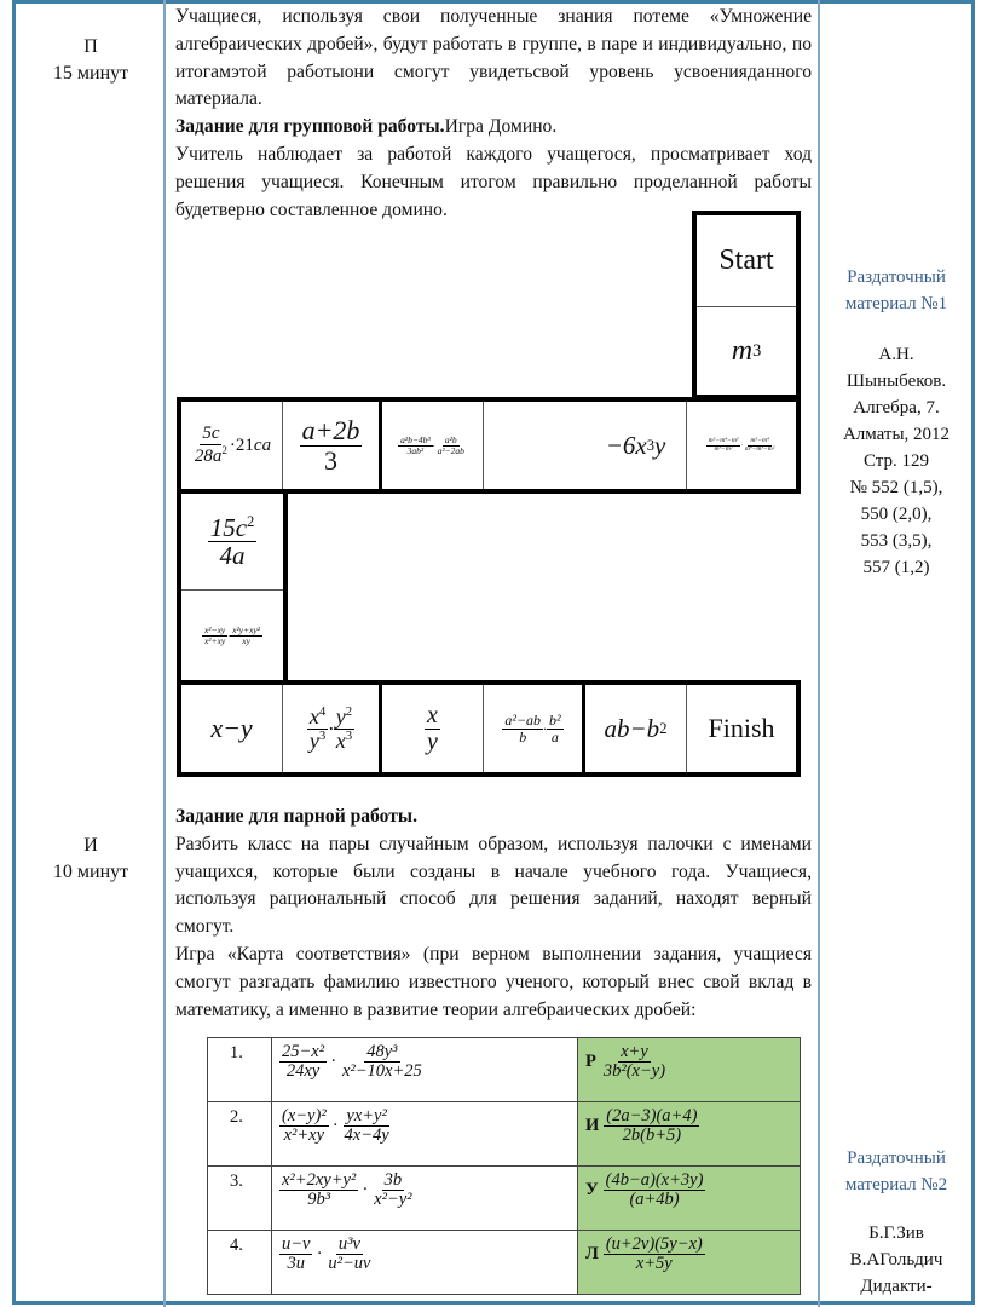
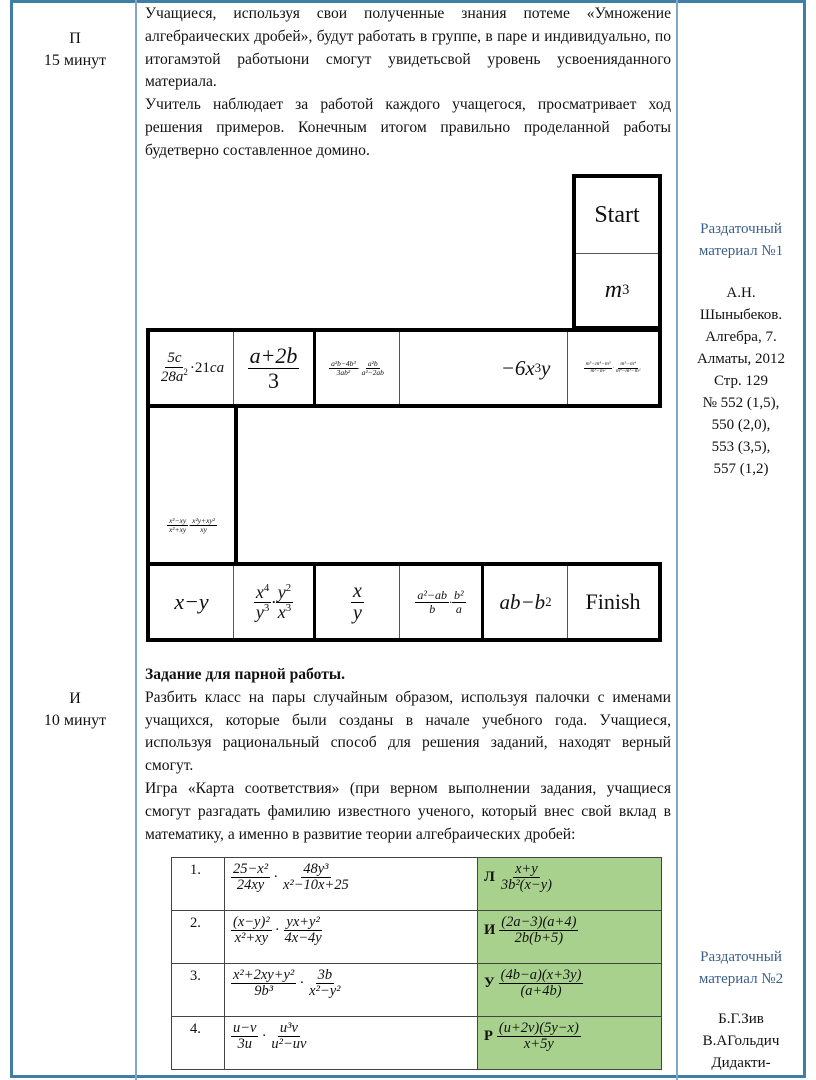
  П
  15 минут
  И
  10 минут
  Учащиеся, используя свои полученные знания потеме «Умножение алгебраических дробей», будут работать в группе, в паре и индивидуально, по итогамэтой работыони смогут увидетьсвой уровень усвоенияданного материала.
- Задание для групповой работы.Игра Домино.
- Учитель наблюдает за работой каждого учащегося, просматривает ход решения учащиеся. Конечным итогом правильно проделанной работы будетверно составленное домино.
+ Учитель наблюдает за работой каждого учащегося, просматривает ход решения примеров. Конечным итогом правильно проделанной работы будетверно составленное домино.
  Start
  m
  3
  5c
  28a2
  ·21
  ca
  a+2b
  3
  a²b−4b³
  3ab²
  ·
  a²b
  a²−2ab
  −6x
  3
  y
- 15c2
- 4a
  x²−xy
  x²+xy
  ·
  x²y+xy²
  xy
  x−y
  x4
  y3
  ·
  y2
  x3
  x
  y
  a²−ab
  b
  ·
  b²
  a
  ab−b
  2
  Finish
  Задание для парной работы.
  Разбить класс на пары случайным образом, используя палочки с именами учащихся, которые были созданы в начале учебного года. Учащиеся, используя рациональный способ для решения заданий, находят верный смогут.
  Игра «Карта соответствия» (при верном выполнении задания, учащиеся смогут разгадать фамилию известного ученого, который внес свой вклад в математику, а именно в развитие теории алгебраических дробей:
- 1.	25−x²24xy · 48y³x²−10x+25	Рx+y3b²(x−y)
+ 1.	25−x²24xy · 48y³x²−10x+25	Лx+y3b²(x−y)
  2.	(x−y)²x²+xy · yx+y²4x−4y	И(2a−3)(a+4)2b(b+5)
  3.	x²+2xy+y²9b³ · 3bx²−y²	У(4b−a)(x+3y)(a+4b)
- 4.	u−v3u · u³vu²−uv	Л(u+2v)(5y−x)x+5y
+ 4.	u−v3u · u³vu²−uv	Р(u+2v)(5y−x)x+5y
  Раздаточный
  материал №1
  А.Н.
  Шыныбеков.
  Алгебра, 7.
  Алматы, 2012
  Стр. 129
  № 552 (1,5),
  550 (2,0),
  553 (3,5),
  557 (1,2)
  Раздаточный
  материал №2
  Б.Г.Зив
  В.АГольдич
  Дидакти-
